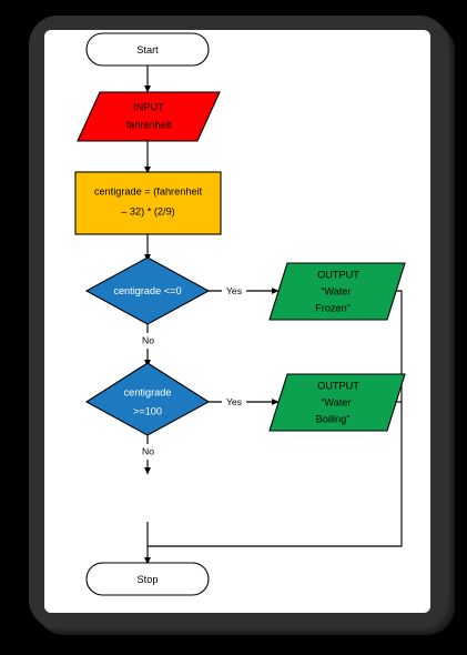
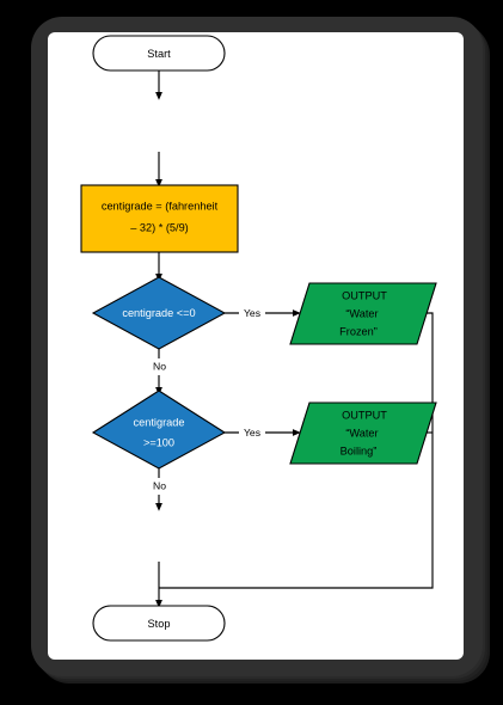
  Start
- INPUT
- fahrenheit
  centigrade = (fahrenheit
- – 32) * (2/9)
+ – 32) * (5/9)
  centigrade <=0
  OUTPUT
  “Water
  Frozen”
  centigrade
  >=100
  OUTPUT
  “Water
  Boiling”
  Stop
  Yes
  No
  Yes
  No
